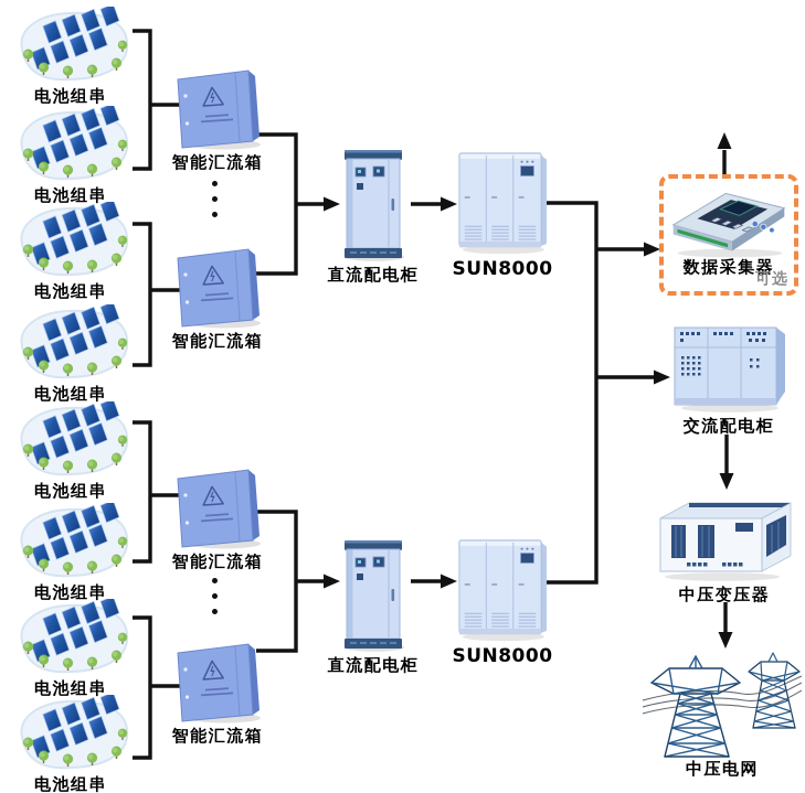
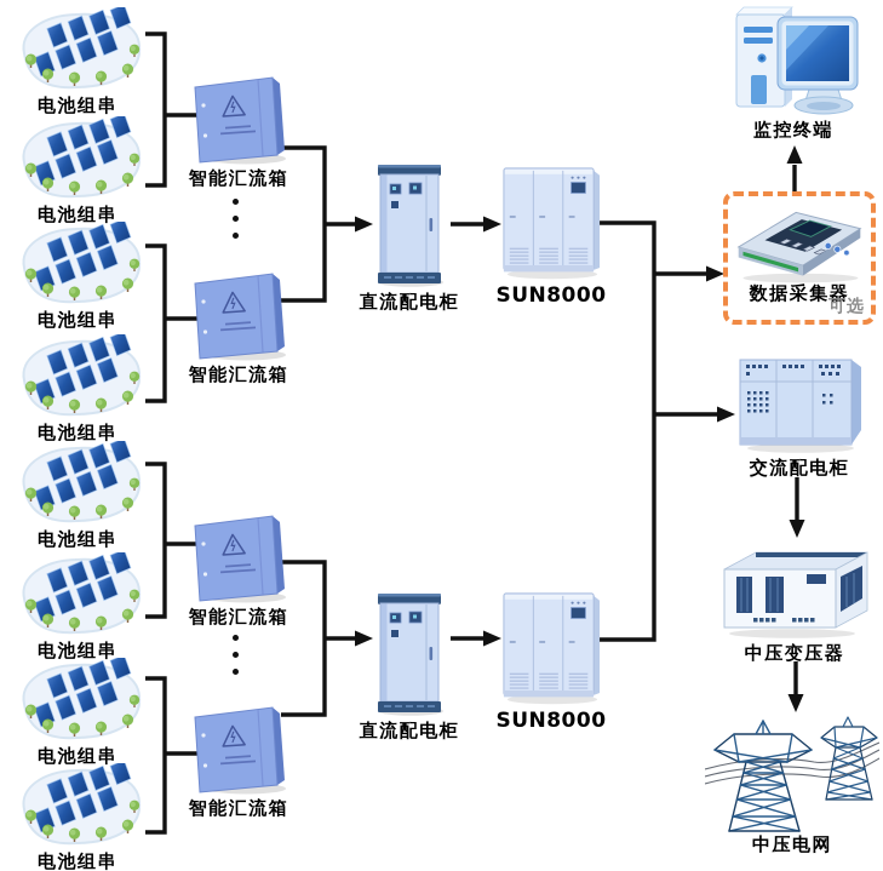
  电池组串
  电池组串
  电池组串
  电池组串
  电池组串
  电池组串
  电池组串
  电池组串
  智能汇流箱
  智能汇流箱
  智能汇流箱
  智能汇流箱
  直流配电柜
  直流配电柜
  SUN8000
  SUN8000
+ 监控终端
  数据采集器
  可选
  交流配电柜
  中压变压器
  中压电网
